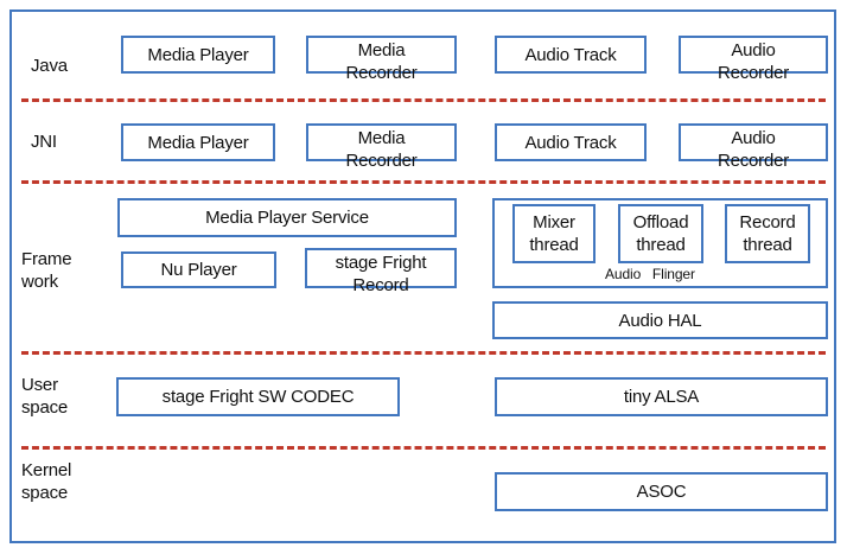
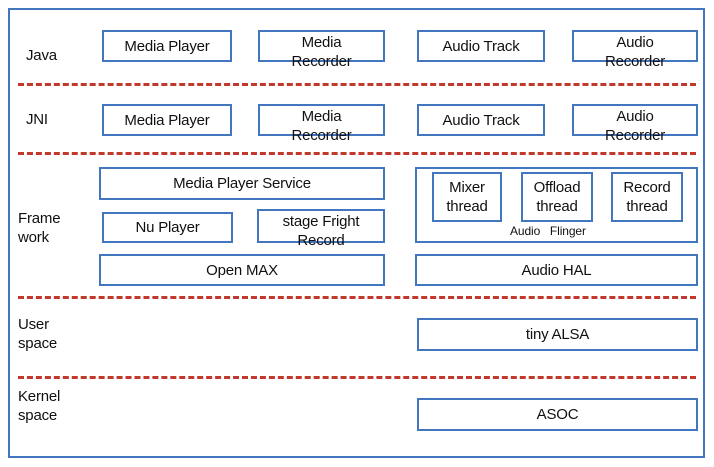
  Java
  Media Player
  Media
  Recorder
  Audio Track
  Audio
  Recorder
  JNI
  Media Player
  Media
  Recorder
  Audio Track
  Audio
  Recorder
  Frame
  work
  Media Player Service
  Nu Player
  stage Fright
  Record
+ Open MAX
  Mixer
  thread
  Offload
  thread
  Record
  thread
  Audio Flinger
  Audio HAL
  User
  space
- stage Fright SW CODEC
  tiny ALSA
  Kernel
  space
  ASOC
